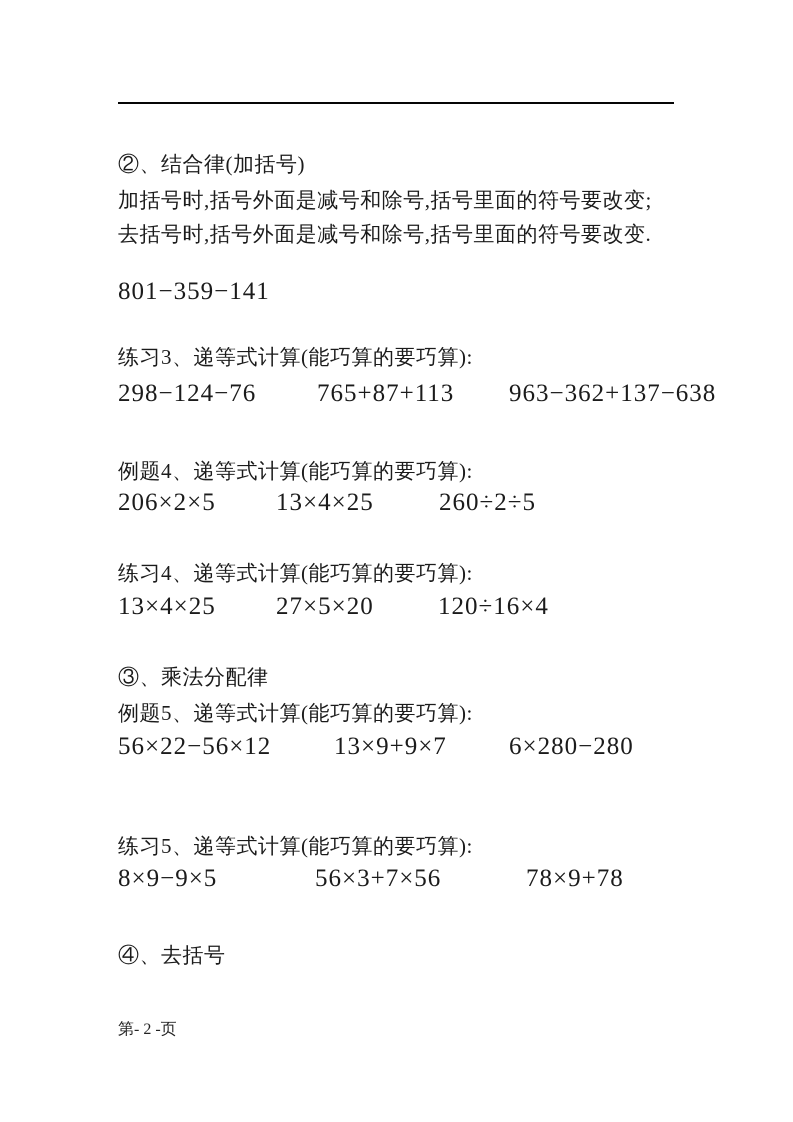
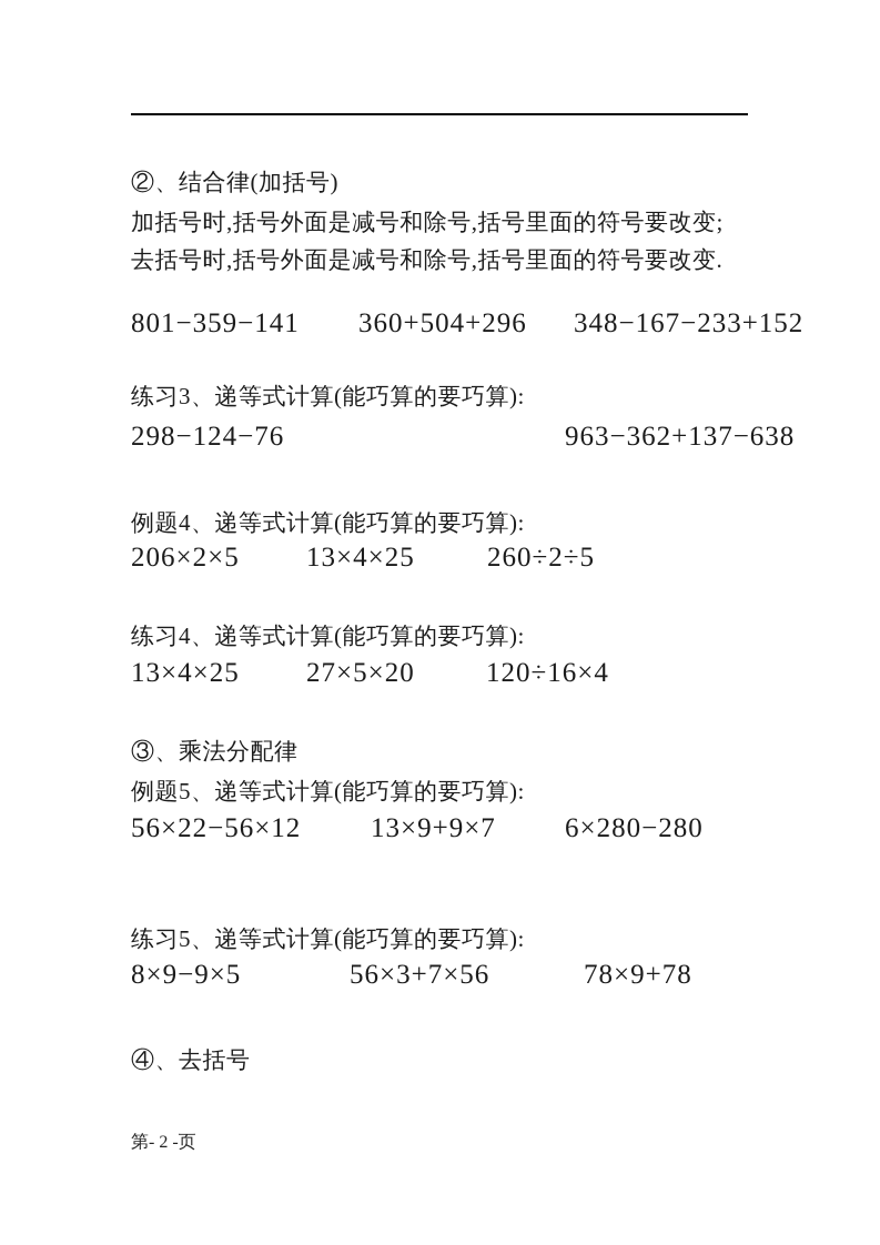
  ②、结合律(加括号)
  加括号时,括号外面是减号和除号,括号里面的符号要改变;
  去括号时,括号外面是减号和除号,括号里面的符号要改变.
  801−359−141
+ 360+504+296
+ 348−167−233+152
  练习3、递等式计算(能巧算的要巧算):
  298−124−76
- 765+87+113
  963−362+137−638
  例题4、递等式计算(能巧算的要巧算):
  206×2×5
  13×4×25
  260÷2÷5
  练习4、递等式计算(能巧算的要巧算):
  13×4×25
  27×5×20
  120÷16×4
  ③、乘法分配律
  例题5、递等式计算(能巧算的要巧算):
  56×22−56×12
  13×9+9×7
  6×280−280
  练习5、递等式计算(能巧算的要巧算):
  8×9−9×5
  56×3+7×56
  78×9+78
  ④、去括号
  第- 2 -页
